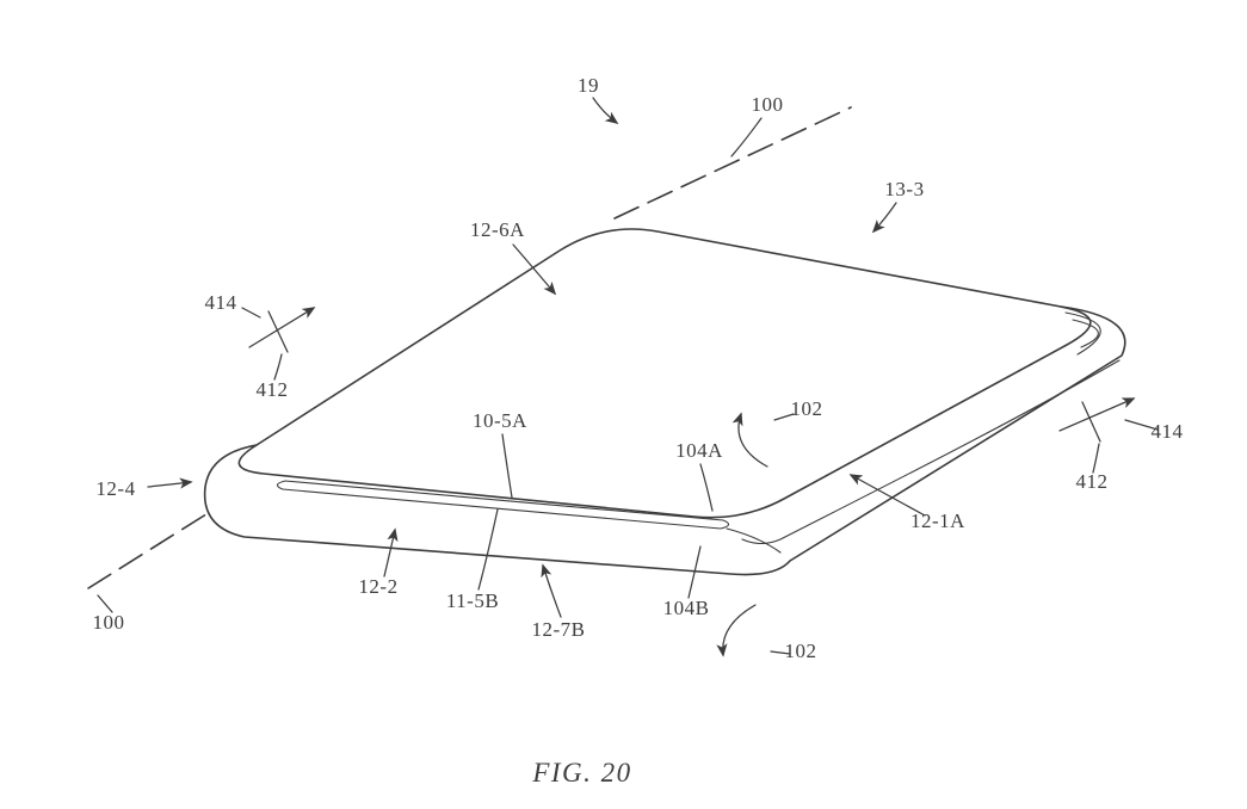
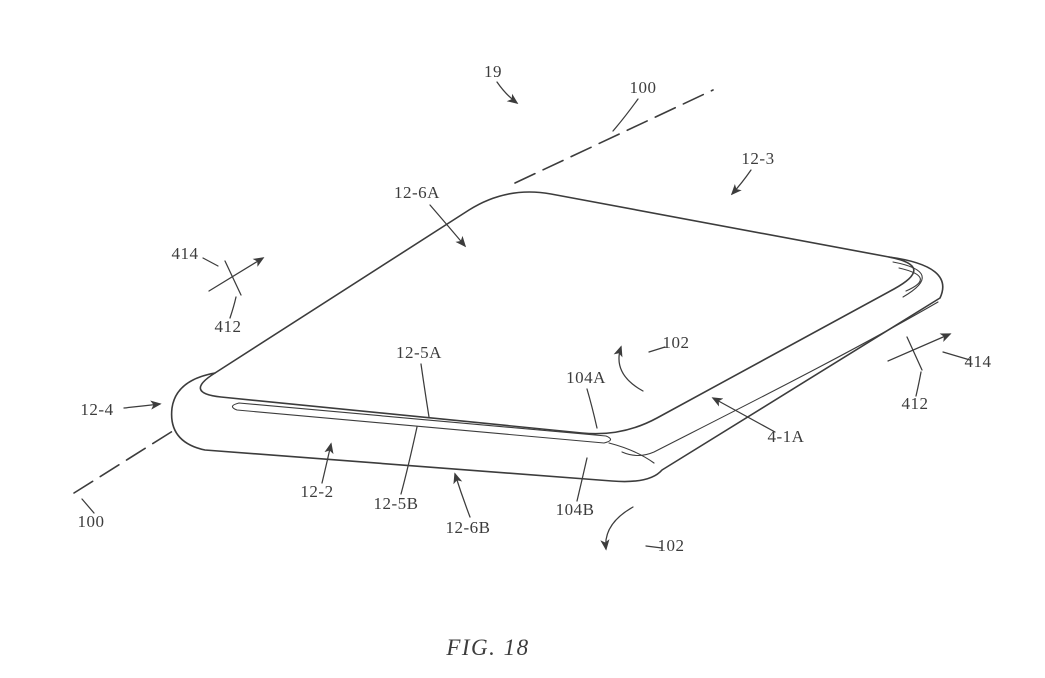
  19
  100
- 13-3
+ 12-3
  12-6A
  414
  412
  12-4
- 10-5A
+ 12-5A
  104A
  102
  414
  412
- 12-1A
+ 4-1A
  12-2
- 11-5B
+ 12-5B
- 12-7B
+ 12-6B
  104B
  102
  100
- FIG. 20
+ FIG. 18
